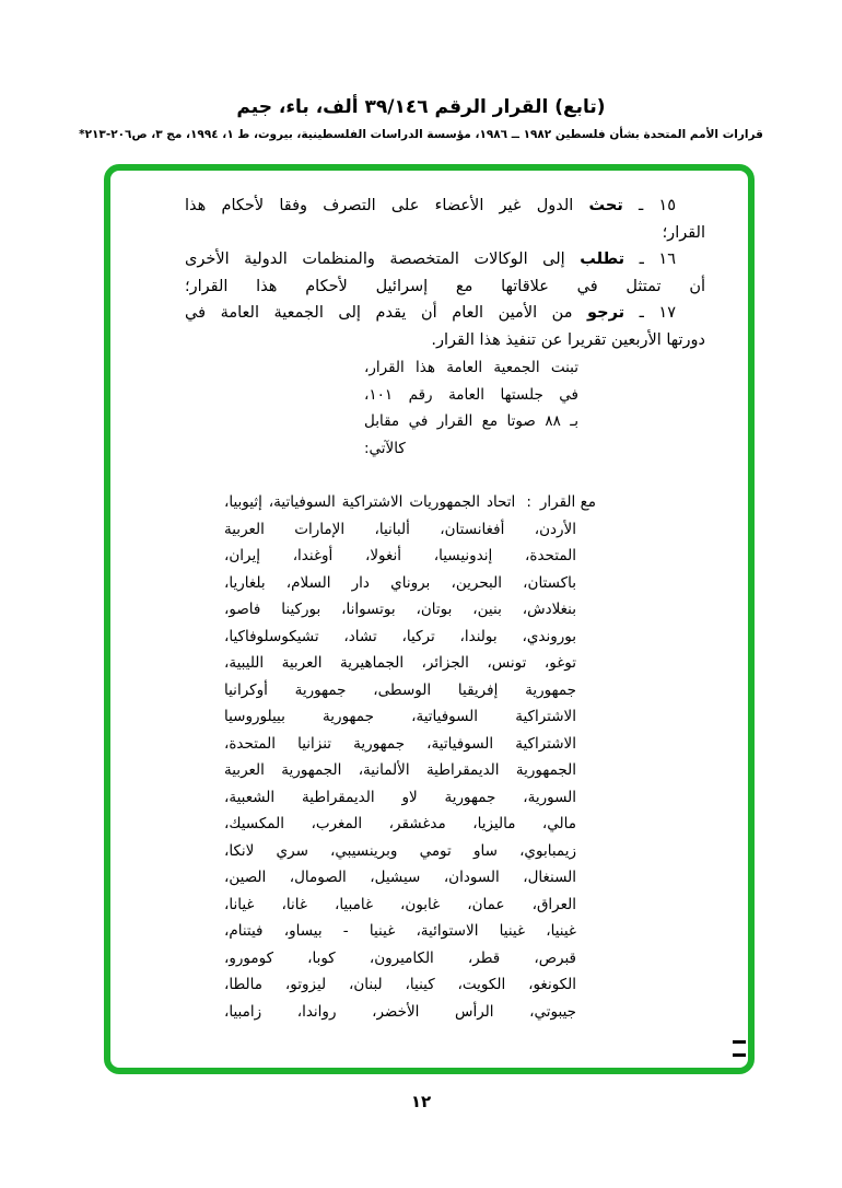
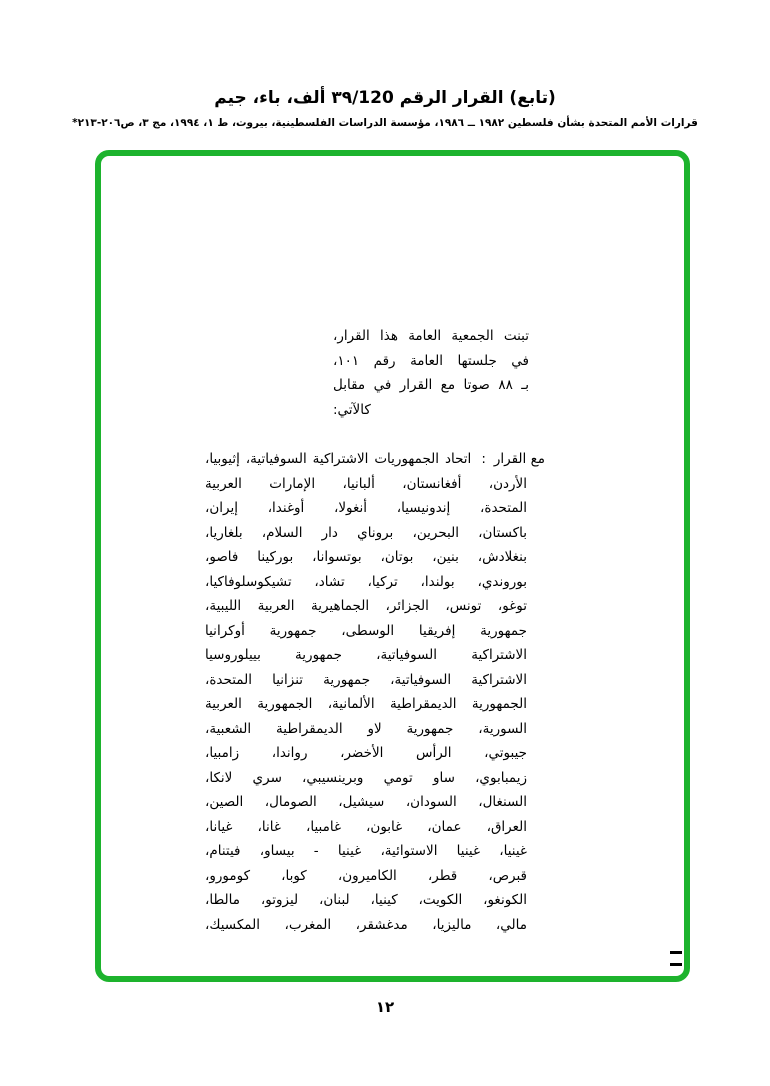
- (تابع) القرار الرقم ٣٩/١٤٦ ألف، باء، جيم
+ (تابع) القرار الرقم ٣٩/120 ألف، باء، جيم
  قرارات الأمم المتحدة بشأن فلسطين ١٩٨٢ ــ ١٩٨٦، مؤسسة الدراسات الفلسطينية، بيروت، ط ١، ١٩٩٤، مج ٣، ص٢٠٦-٢١٣*
- ١٥ ـ تحث الدول غير الأعضاء على التصرف وفقا لأحكام هذا
- القرار؛
- ١٦ ـ تطلب إلى الوكالات المتخصصة والمنظمات الدولية الأخرى
- أن تمتثل في علاقاتها مع إسرائيل لأحكام هذا القرار؛
- ١٧ ـ ترجو من الأمين العام أن يقدم إلى الجمعية العامة في
- دورتها الأربعين تقريرا عن تنفيذ هذا القرار.
  تبنت الجمعية العامة هذا القرار،
  في جلستها العامة رقم ١٠١،
  بـ ٨٨ صوتا مع القرار في مقابل
  كالآتي:
  مع القرار
  :
  اتحاد الجمهوريات الاشتراكية السوفياتية، إثيوبيا،
  الأردن، أفغانستان، ألبانيا، الإمارات العربية
  المتحدة، إندونيسيا، أنغولا، أوغندا، إيران،
  باكستان، البحرين، بروناي دار السلام، بلغاريا،
  بنغلادش، بنين، بوتان، بوتسوانا، بوركينا فاصو،
  بوروندي، بولندا، تركيا، تشاد، تشيكوسلوفاكيا،
  توغو، تونس، الجزائر، الجماهيرية العربية الليبية،
  جمهورية إفريقيا الوسطى، جمهورية أوكرانيا
  الاشتراكية السوفياتية، جمهورية بييلوروسيا
  الاشتراكية السوفياتية، جمهورية تنزانيا المتحدة،
  الجمهورية الديمقراطية الألمانية، الجمهورية العربية
  السورية، جمهورية لاو الديمقراطية الشعبية،
- مالي، ماليزيا، مدغشقر، المغرب، المكسيك،
+ جيبوتي، الرأس الأخضر، رواندا، زامبيا،
  زيمبابوي، ساو تومي وبرينسيبي، سري لانكا،
  السنغال، السودان، سيشيل، الصومال، الصين،
  العراق، عمان، غابون، غامبيا، غانا، غيانا،
  غينيا، غينيا الاستوائية، غينيا - بيساو، فيتنام،
  قبرص، قطر، الكاميرون، كوبا، كومورو،
  الكونغو، الكويت، كينيا، لبنان، ليزوتو، مالطا،
- جيبوتي، الرأس الأخضر، رواندا، زامبيا،
+ مالي، ماليزيا، مدغشقر، المغرب، المكسيك،
  ١٢
